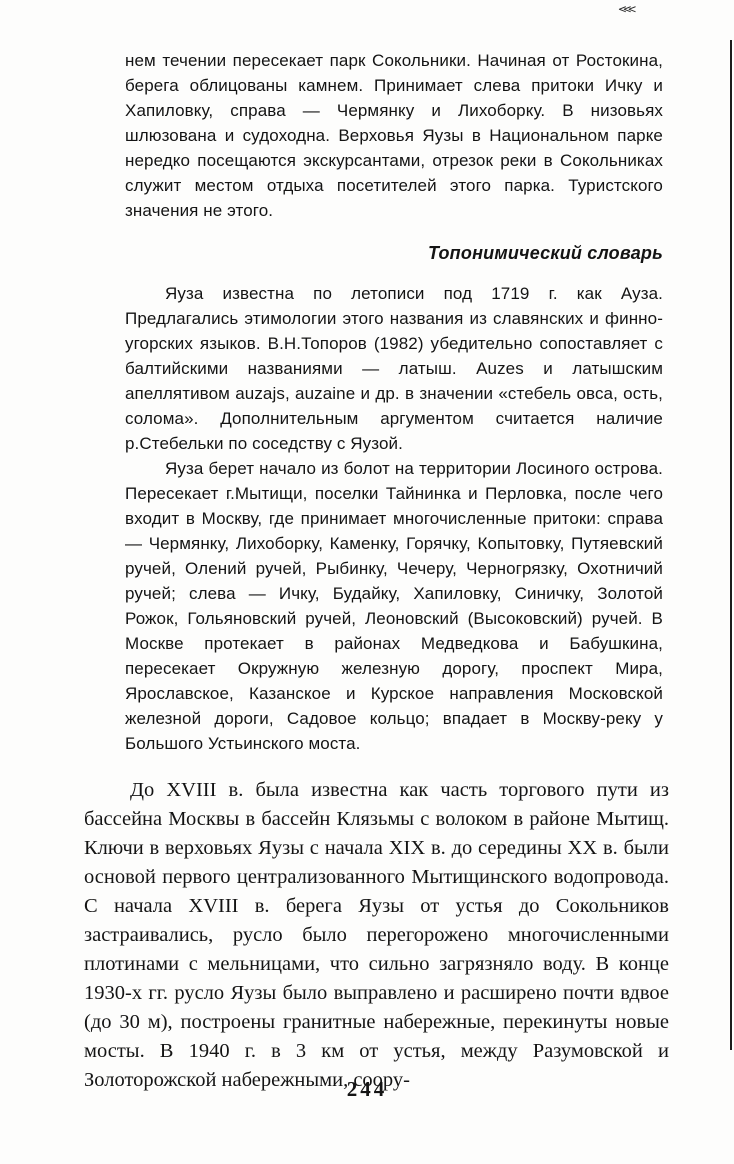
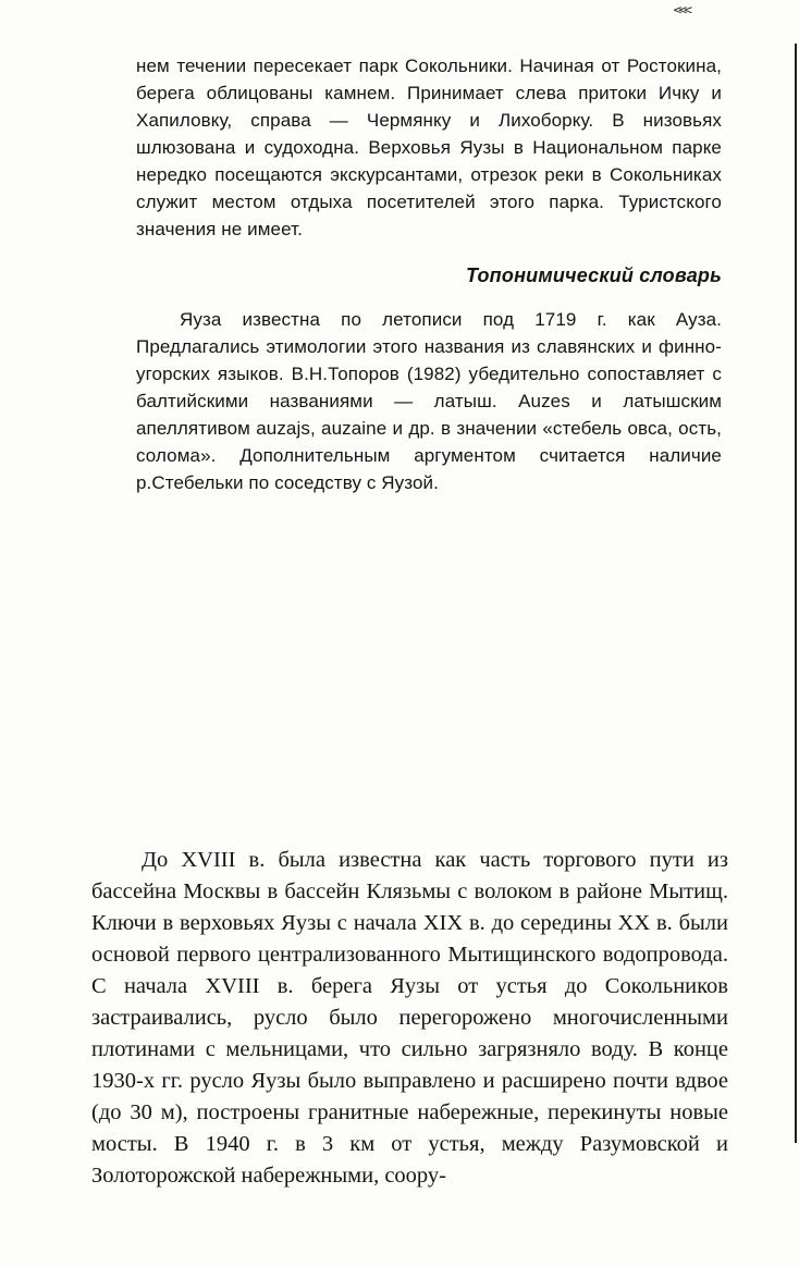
  ⋘
- нем течении пересекает парк Сокольники. Начиная от Ростокина, берега облицованы камнем. Принимает слева притоки Ичку и Хапиловку, справа — Чермянку и Лихоборку. В низовьях шлюзована и судоходна. Верховья Яузы в Национальном парке нередко посещаются экскурсантами, отрезок реки в Сокольниках служит местом отдыха посетителей этого парка. Туристского значения не этого.
+ нем течении пересекает парк Сокольники. Начиная от Ростокина, берега облицованы камнем. Принимает слева притоки Ичку и Хапиловку, справа — Чермянку и Лихоборку. В низовьях шлюзована и судоходна. Верховья Яузы в Национальном парке нередко посещаются экскурсантами, отрезок реки в Сокольниках служит местом отдыха посетителей этого парка. Туристского значения не имеет.
  Топонимический словарь
  Яуза известна по летописи под 1719 г. как Ауза. Предлагались этимологии этого названия из славянских и финно-угорских языков. В.Н.Топоров (1982) убедительно сопоставляет с балтийскими названиями — латыш. Auzes и латышским апеллятивом auzajs, auzaine и др. в значении «стебель овса, ость, солома». Дополнительным аргументом считается наличие р.Стебельки по соседству с Яузой.
- Яуза берет начало из болот на территории Лосиного острова. Пересекает г.Мытищи, поселки Тайнинка и Перловка, после чего входит в Москву, где принимает многочисленные притоки: справа — Чермянку, Лихоборку, Каменку, Горячку, Копытовку, Путяевский ручей, Олений ручей, Рыбинку, Чечеру, Черногрязку, Охотничий ручей; слева — Ичку, Будайку, Хапиловку, Синичку, Золотой Рожок, Гольяновский ручей, Леоновский (Высоковский) ручей. В Москве протекает в районах Медведкова и Бабушкина, пересекает Окружную железную дорогу, проспект Мира, Ярославское, Казанское и Курское направления Московской железной дороги, Садовое кольцо; впадает в Москву-реку у Большого Устьинского моста.
  До XVIII в. была известна как часть торгового пути из бассейна Москвы в бассейн Клязьмы с волоком в районе Мытищ. Ключи в верховьях Яузы с начала XIX в. до середины XX в. были основой первого централизованного Мытищинского водопровода. С начала XVIII в. берега Яузы от устья до Сокольников застраивались, русло было перегорожено многочисленными плотинами с мельницами, что сильно загрязняло воду. В конце 1930-х гг. русло Яузы было выправлено и расширено почти вдвое (до 30 м), построены гранитные набережные, перекинуты новые мосты. В 1940 г. в 3 км от устья, между Разумовской и Золоторожской набережными, соору-
- 244
